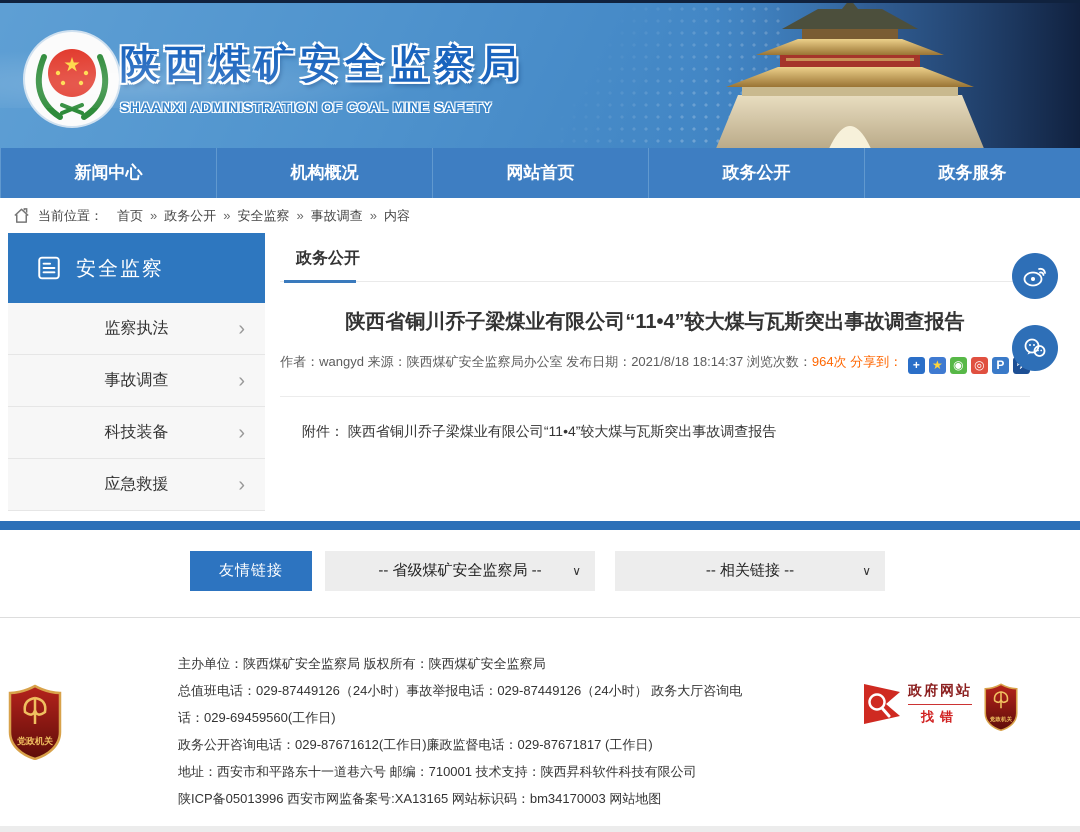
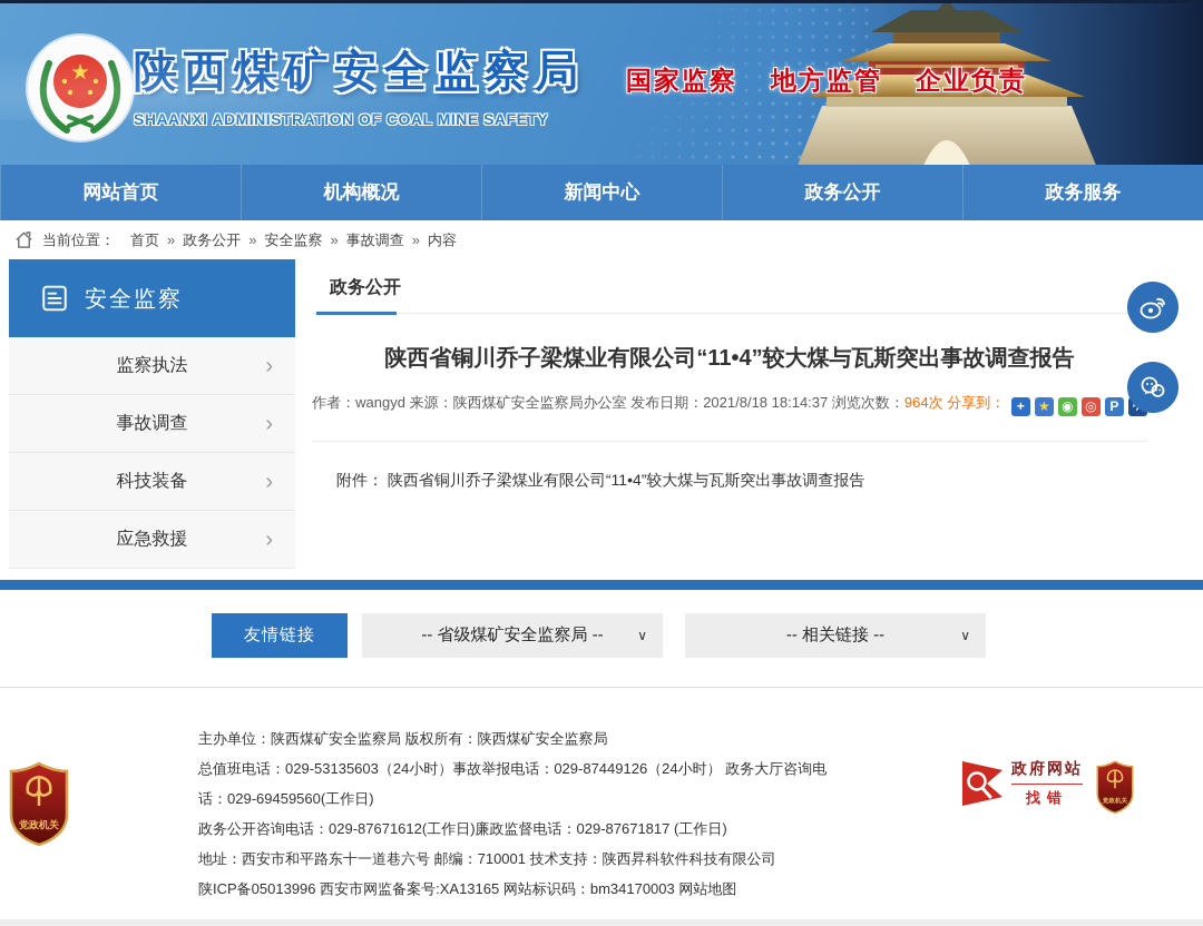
+ 国家监察
+ 地方监管
+ 企业负责
- 新闻中心
+ 网站首页
  机构概况
- 网站首页
+ 新闻中心
  政务公开
  政务服务
  当前位置：
  首页 » 政务公开 » 安全监察 » 事故调查 » 内容
  安全监察
  监察执法
  ›
  事故调查
  ›
  科技装备
  ›
  应急救援
  ›
  政务公开
  陕西省铜川乔子梁煤业有限公司“11•4”较大煤与瓦斯突出事故调查报告
  作者：wangyd 来源：陕西煤矿安全监察局办公室 发布日期：2021/8/18 18:14:37 浏览次数：964次 分享到：
  +
  ★
  ◉
  ◎
  P
  附件： 陕西省铜川乔子梁煤业有限公司“11•4”较大煤与瓦斯突出事故调查报告
  友情链接
  -- 省级煤矿安全监察局 --
  ∨
  -- 相关链接 --
  ∨
  主办单位：陕西煤矿安全监察局 版权所有：陕西煤矿安全监察局
- 总值班电话：029-87449126（24小时）事故举报电话：029-87449126（24小时） 政务大厅咨询电
+ 总值班电话：029-53135603（24小时）事故举报电话：029-87449126（24小时） 政务大厅咨询电
  话：029-69459560(工作日)
  政务公开咨询电话：029-87671612(工作日)廉政监督电话：029-87671817 (工作日)
  地址：西安市和平路东十一道巷六号 邮编：710001 技术支持：陕西昇科软件科技有限公司
  陕ICP备05013996 西安市网监备案号:XA13165 网站标识码：bm34170003 网站地图
  党政机关
  政府网站
  找错
